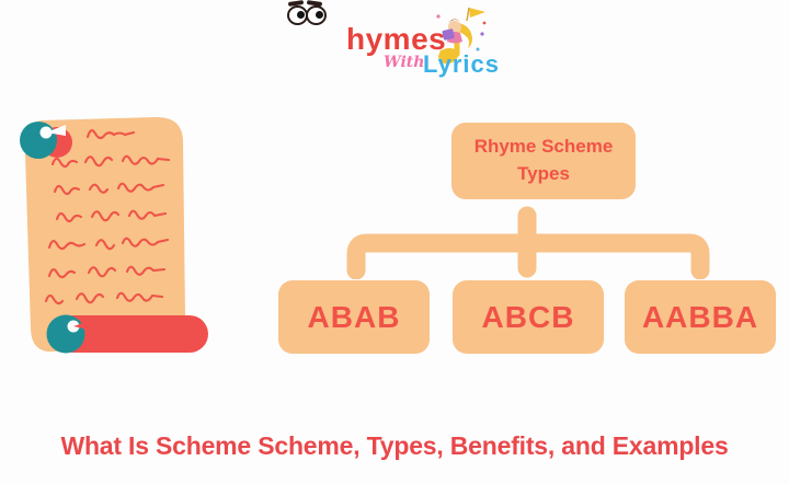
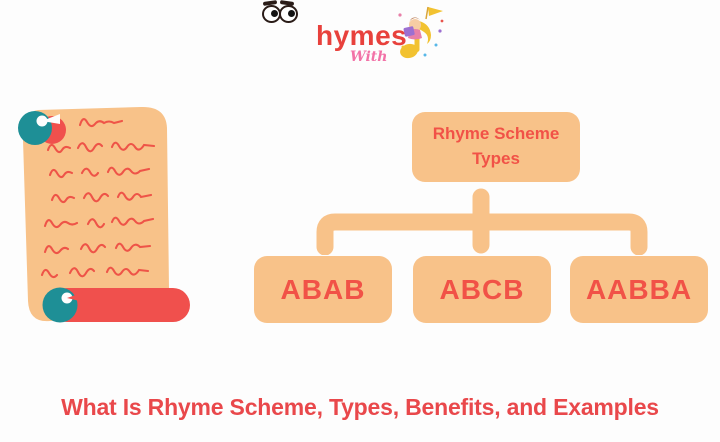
  hymes
  With
- Lyrics
  Rhyme Scheme Types
  ABAB
  ABCB
  AABBA
- What Is Scheme Scheme, Types, Benefits, and Examples
+ What Is Rhyme Scheme, Types, Benefits, and Examples
